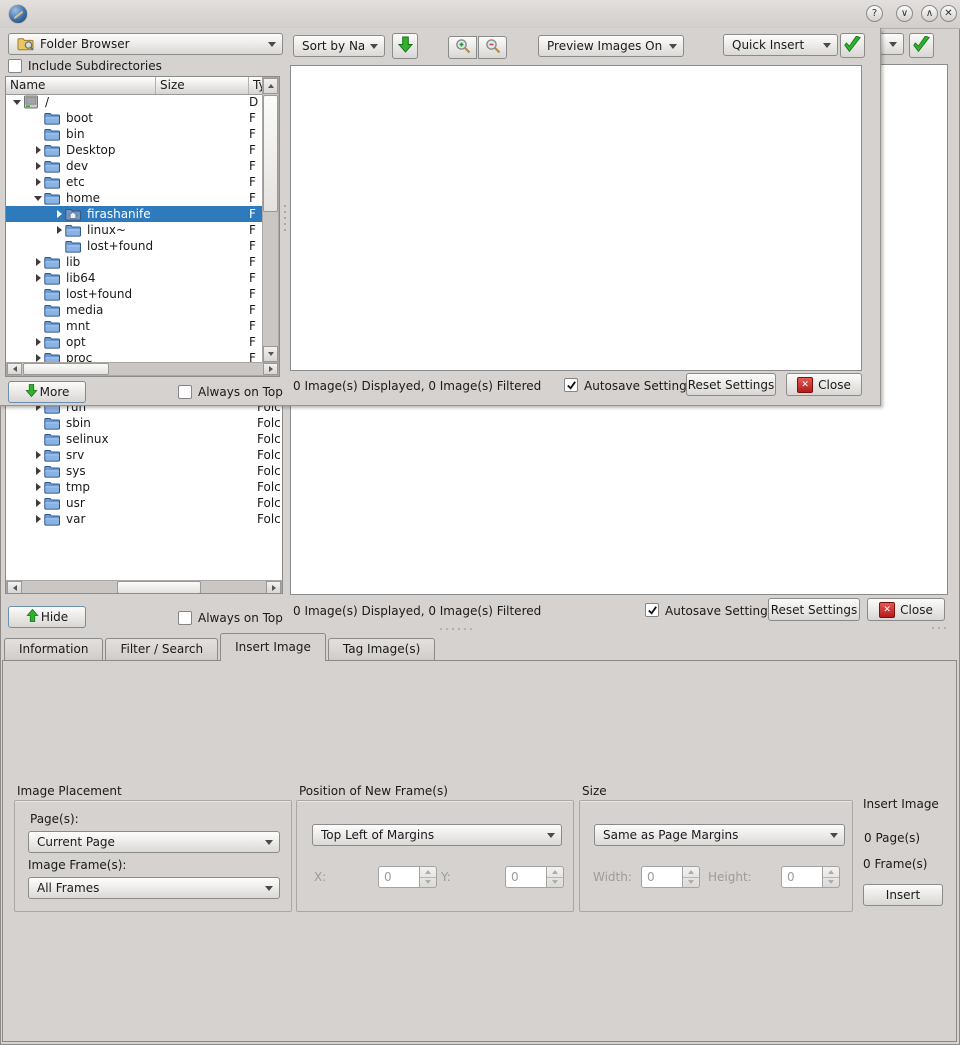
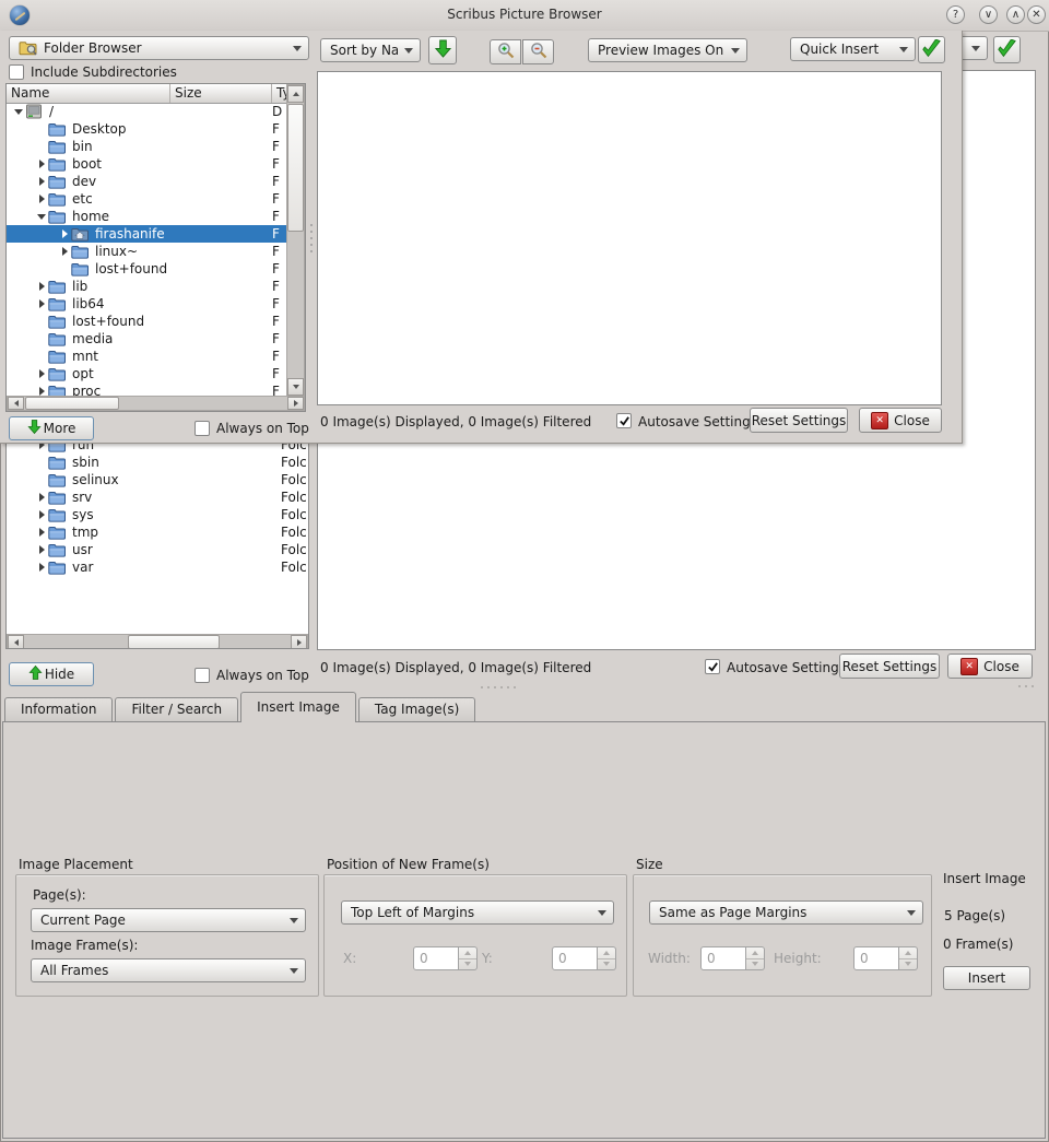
+ Scribus Picture Browser
  ?
  ∨
  ∧
  ✕
  run
  Folc
  sbin
  Folc
  selinux
  Folc
  srv
  Folc
  sys
  Folc
  tmp
  Folc
  usr
  Folc
  var
  Folc
  Hide
  Always on Top
  0 Image(s) Displayed, 0 Image(s) Filtered
  Autosave Setting
  Reset Settings
  ✕
  Close
  Information
  Filter / Search
  Insert Image
  Tag Image(s)
  Image Placement
  Page(s):
  Current Page
  Image Frame(s):
  All Frames
  Position of New Frame(s)
  Top Left of Margins
  X:
  0
  Y:
  0
  Size
  Same as Page Margins
  Width:
  0
  Height:
  0
  Insert Image
- 0 Page(s)
+ 5 Page(s)
  0 Frame(s)
  Insert
  Folder Browser
  Include Subdirectories
  Name
  Size
  /
  D
- boot
+ Desktop
  F
  bin
  F
- Desktop
+ boot
  F
  dev
  F
  etc
  F
  home
  F
  firashanife
  F
  linux~
  F
  lost+found
  F
  lib
  F
  lib64
  F
  lost+found
  F
  media
  F
  mnt
  F
  opt
  F
  proc
  F
  More
  Always on Top
  Sort by Na
  Preview Images On
  Quick Insert
  0 Image(s) Displayed, 0 Image(s) Filtered
  Autosave Setting
  Reset Settings
  ✕
  Close
